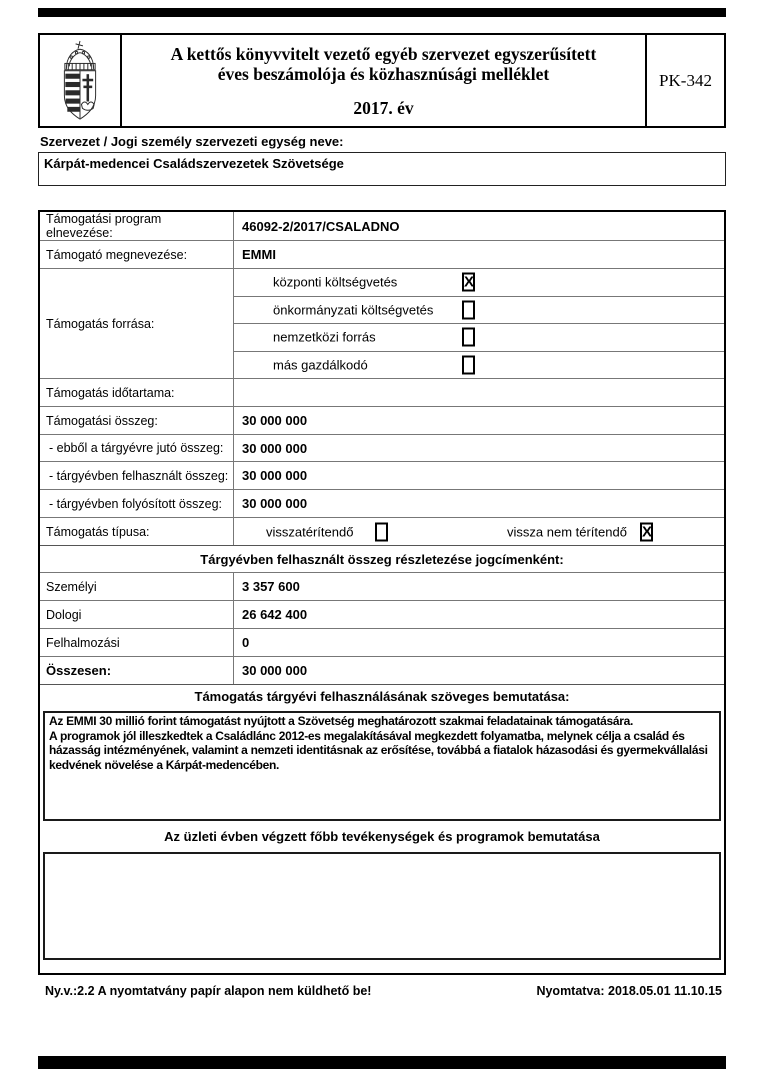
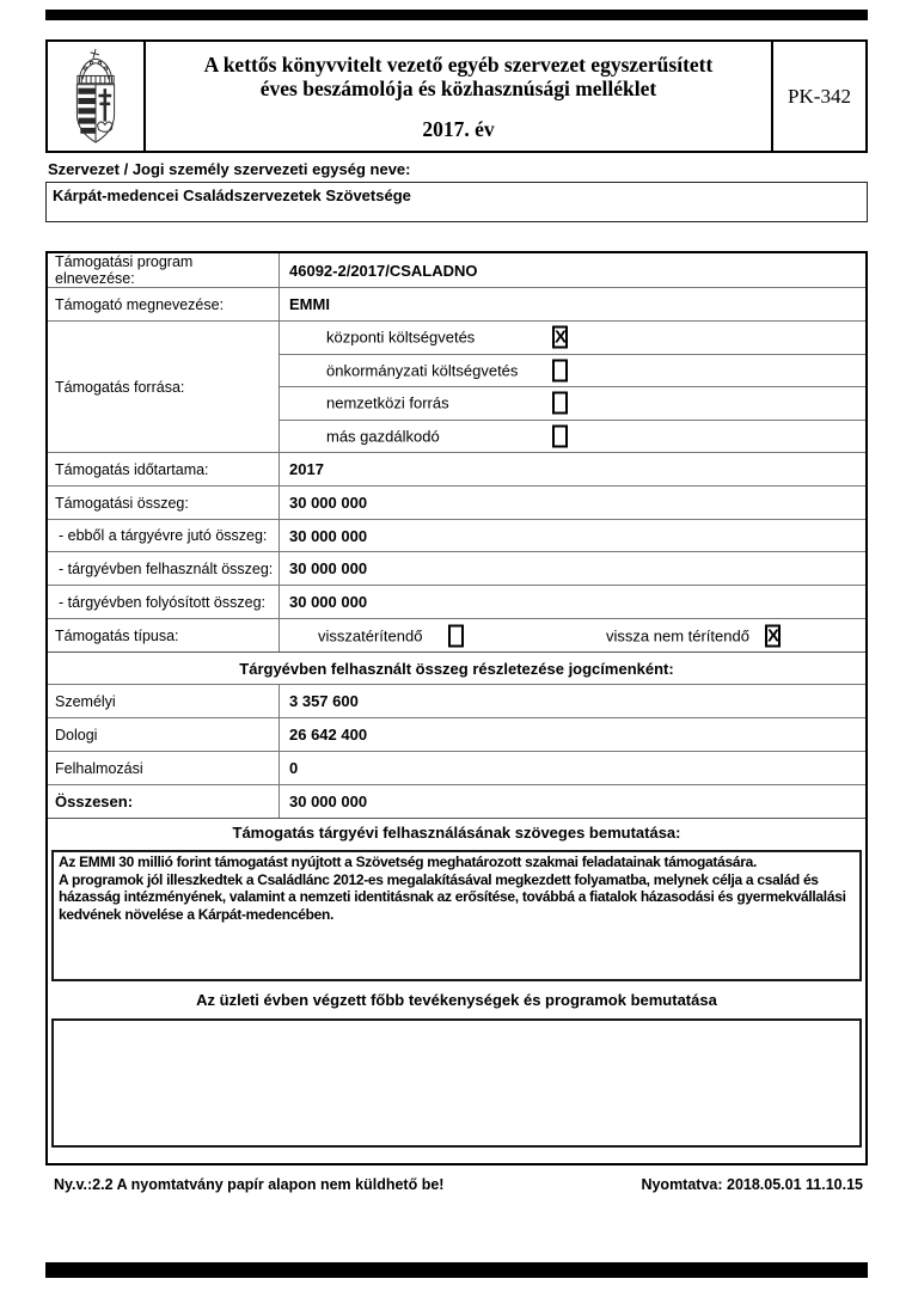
  A kettős könyvvitelt vezető egyéb szervezet egyszerűsített
  éves beszámolója és közhasznúsági melléklet
  2017. év
  PK-342
  Szervezet / Jogi személy szervezeti egység neve:
  Kárpát-medencei Családszervezetek Szövetsége
  Támogatási program elnevezése:
  46092-2/2017/CSALADNO
  Támogató megnevezése:
  EMMI
  Támogatás forrása:
  központi költségvetés
  X
  önkormányzati költségvetés
  nemzetközi forrás
  más gazdálkodó
  Támogatás időtartama:
+ 2017
  Támogatási összeg:
  30 000 000
  - ebből a tárgyévre jutó összeg:
  30 000 000
  - tárgyévben felhasznált összeg:
  30 000 000
  - tárgyévben folyósított összeg:
  30 000 000
  Támogatás típusa:
  visszatérítendő
  vissza nem térítendő
  X
  Tárgyévben felhasznált összeg részletezése jogcímenként:
  Személyi
  3 357 600
  Dologi
  26 642 400
  Felhalmozási
  0
  Összesen:
  30 000 000
  Támogatás tárgyévi felhasználásának szöveges bemutatása:
  Az EMMI 30 millió forint támogatást nyújtott a Szövetség meghatározott szakmai feladatainak támogatására.
  A programok jól illeszkedtek a Családlánc 2012-es megalakításával megkezdett folyamatba, melynek célja a család és házasság intézményének, valamint a nemzeti identitásnak az erősítése, továbbá a fiatalok házasodási és gyermekvállalási kedvének növelése a Kárpát-medencében.
  Az üzleti évben végzett főbb tevékenységek és programok bemutatása
  Ny.v.:2.2 A nyomtatvány papír alapon nem küldhető be!
  Nyomtatva: 2018.05.01 11.10.15
